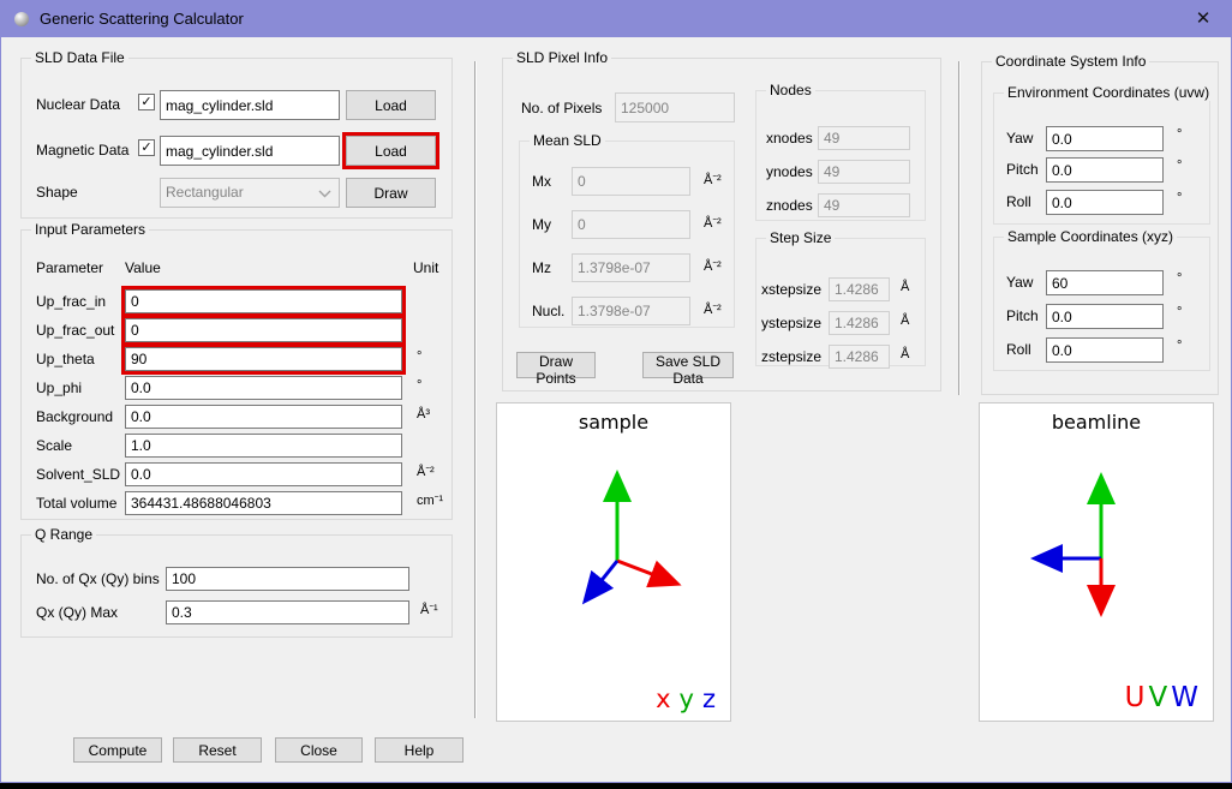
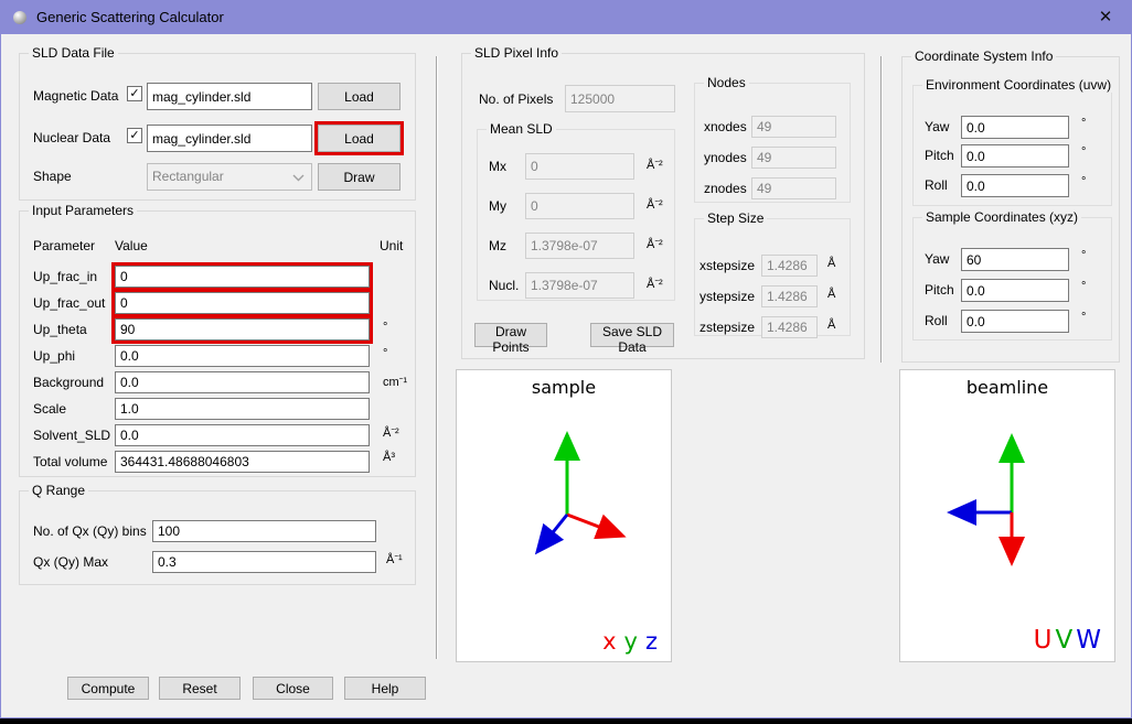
  Generic Scattering Calculator
  ✕
  SLD Data File
- Nuclear Data
+ Magnetic Data
  ✓
  mag_cylinder.sld
  Load
- Magnetic Data
+ Nuclear Data
  ✓
  mag_cylinder.sld
  Load
  Shape
  Rectangular
  Draw
  Input Parameters
  Parameter
  Value
  Unit
  Up_frac_in
  0
  Up_frac_out
  0
  Up_theta
  90
  °
  Up_phi
  0.0
  °
  Background
  0.0
- Å³
+ cm⁻¹
  Scale
  1.0
  Solvent_SLD
  0.0
  Å⁻²
  Total volume
  364431.48688046803
- cm⁻¹
+ Å³
  Q Range
  No. of Qx (Qy) bins
  100
  Qx (Qy) Max
  0.3
  Å⁻¹
  SLD Pixel Info
  No. of Pixels
  125000
  Mean SLD
  Mx
  0
  Å⁻²
  My
  0
  Å⁻²
  Mz
  1.3798e-07
  Å⁻²
  Nucl.
  1.3798e-07
  Å⁻²
  Nodes
  xnodes
  49
  ynodes
  49
  znodes
  49
  Step Size
  xstepsize
  1.4286
  Å
  ystepsize
  1.4286
  Å
  zstepsize
  1.4286
  Å
  Draw Points
  Save SLD Data
  Coordinate System Info
  Environment Coordinates (uvw)
  Yaw
  0.0
  °
  Pitch
  0.0
  °
  Roll
  0.0
  °
  Sample Coordinates (xyz)
  Yaw
  60
  °
  Pitch
  0.0
  °
  Roll
  0.0
  °
  sample
  x y z
  beamline
  UVW
  Compute
  Reset
  Close
  Help
